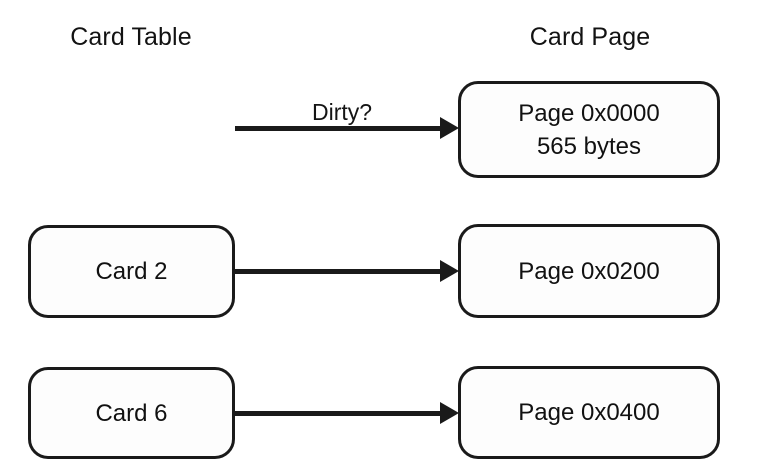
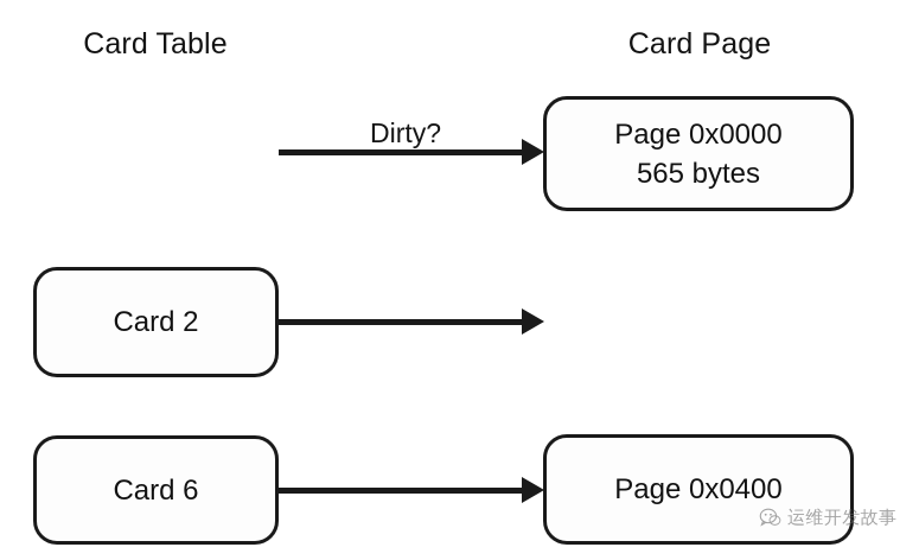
  Card Table
  Card Page
  Dirty?
  Page 0x0000
  565 bytes
  Card 2
- Page 0x0200
  Card 6
  Page 0x0400
+ 运维开发故事
